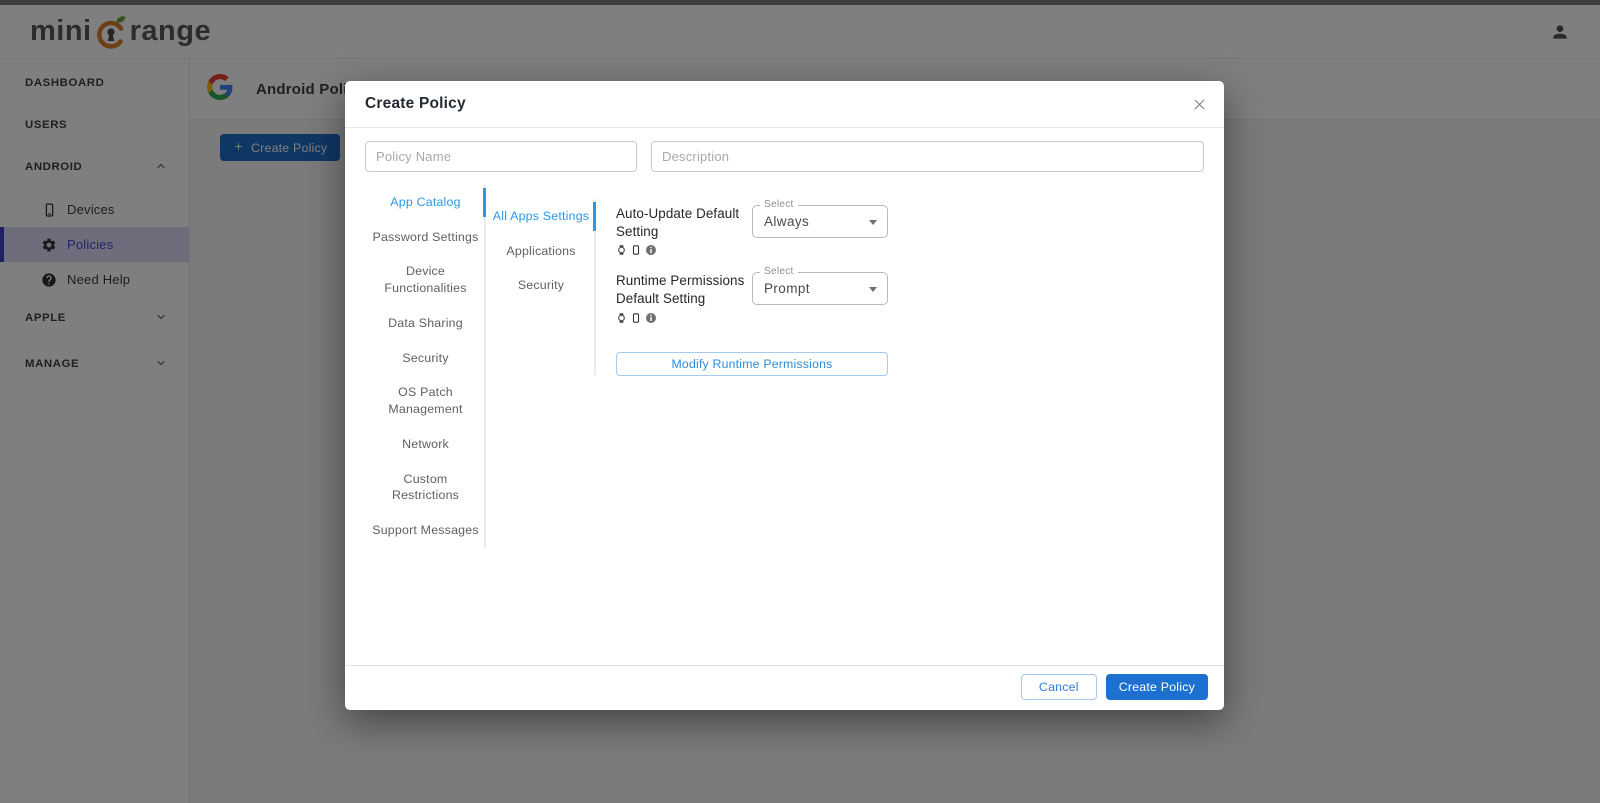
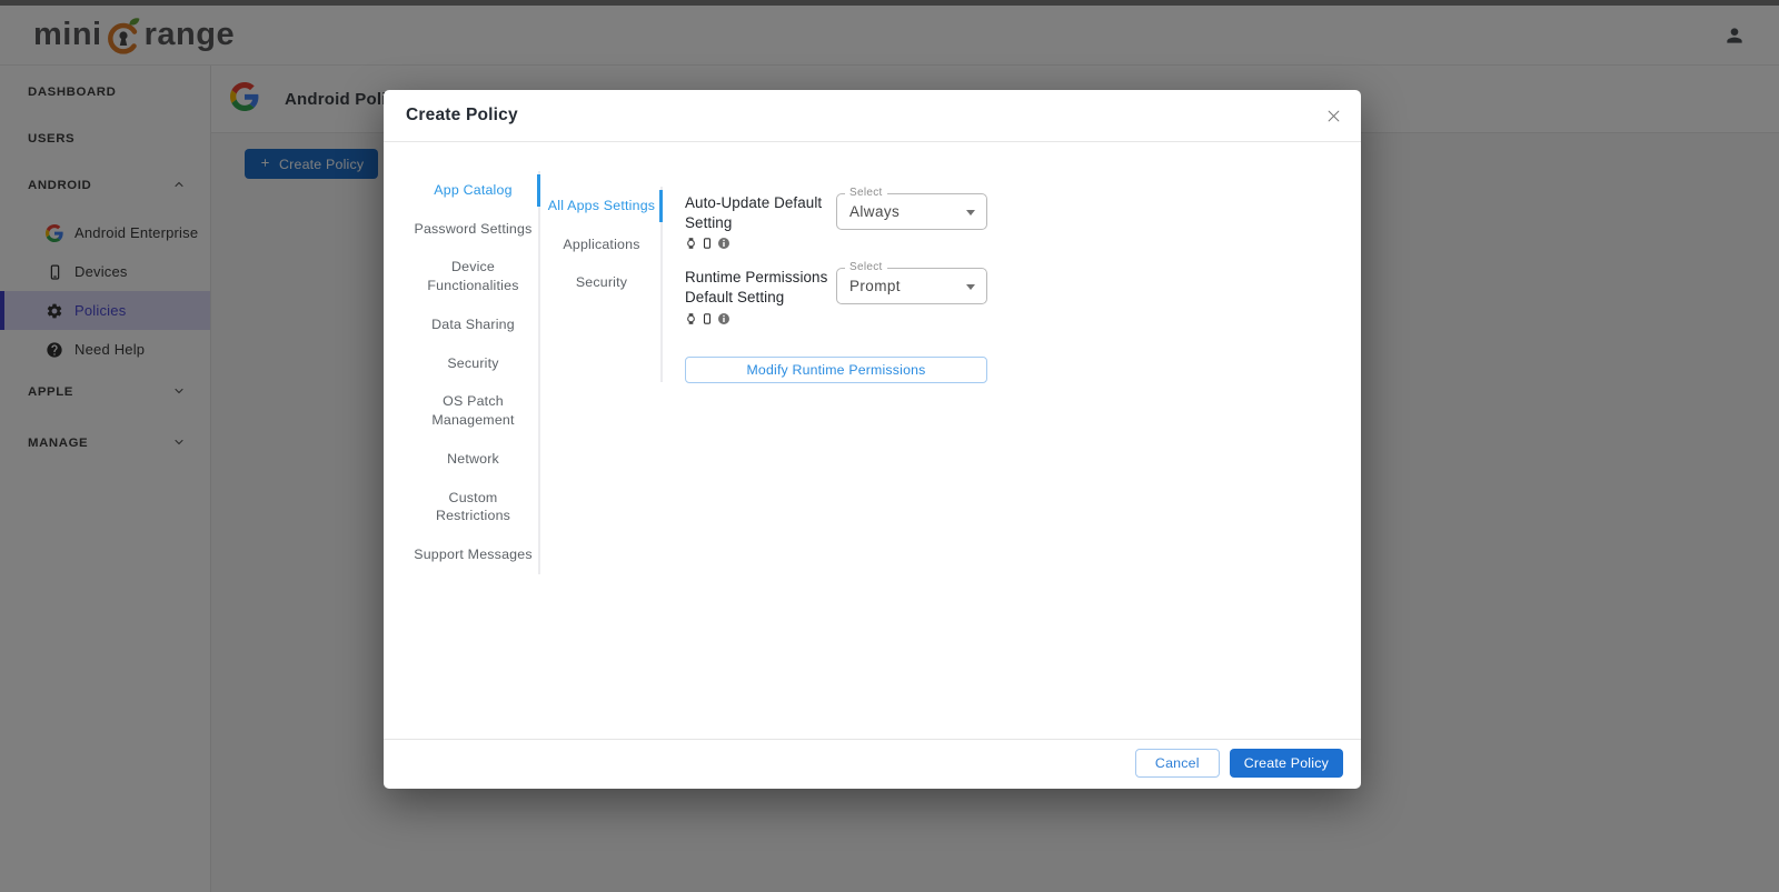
  mini
  range
  DASHBOARD
  USERS
  ANDROID
+ Android Enterprise
  Devices
  Policies
  Need Help
  APPLE
  MANAGE
  Android Pol
  Create Policy
  Create Policy
- Policy Name
- Description
  App Catalog
  Password Settings
  Device Functionalities
  Data Sharing
  Security
  OS Patch Management
  Network
  Custom Restrictions
  Support Messages
  All Apps Settings
  Applications
  Security
  Auto-Update Default Setting
  Select
  Always
  Runtime Permissions Default Setting
  Select
  Prompt
  Modify Runtime Permissions
  Cancel
  Create Policy
